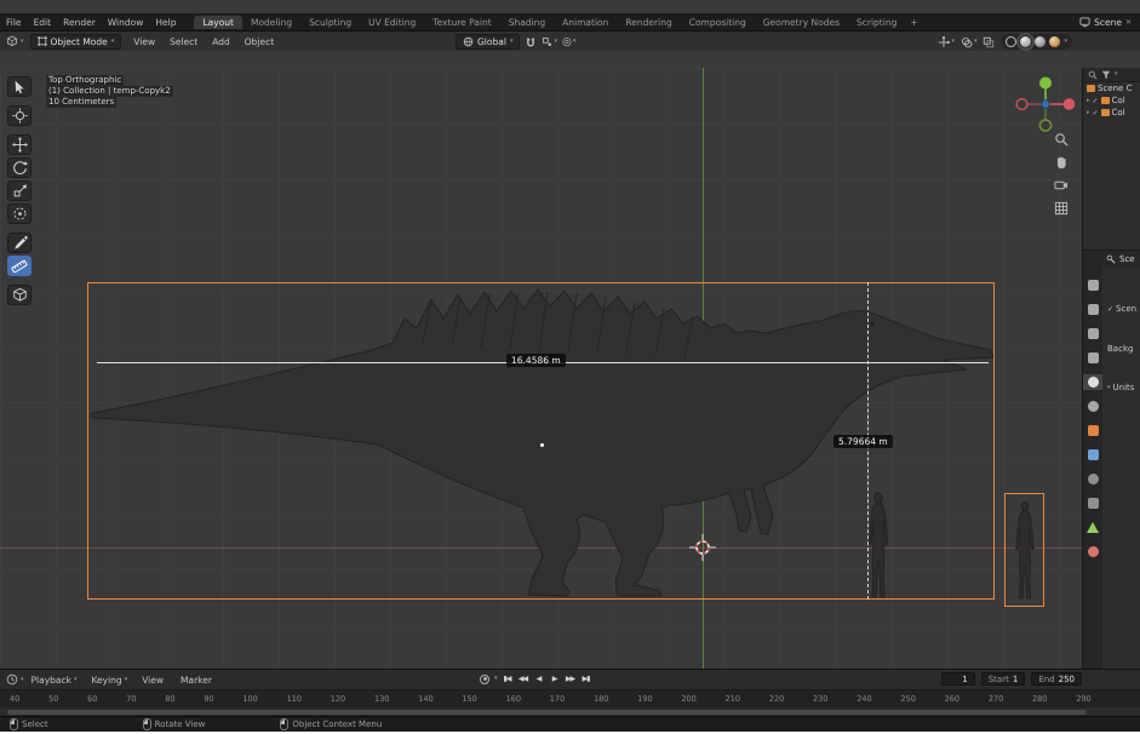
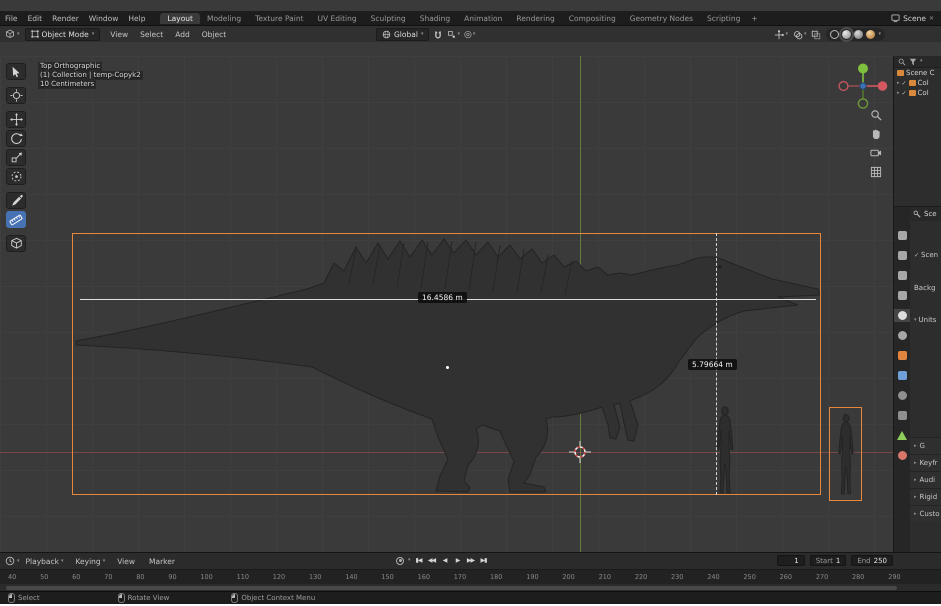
  File
  Edit
  Render
  Window
  Help
  Layout
  Modeling
- Sculpting
+ Texture Paint
  UV Editing
- Texture Paint
+ Sculpting
  Shading
  Animation
  Rendering
  Compositing
  Geometry Nodes
  Scripting
  +
  Scene
  Object Mode
  View
  Select
  Add
  Object
  Global
  ◎
  16.4586 m
  5.79664 m
  Top Orthographic
  (1) Collection | temp-Copyk2
  10 Centimeters
  Scene C
  Col
  Col
  Sce
  Scen
  Backg
  Units
+ G
+ Keyfr
+ Audi
+ Rigid
+ Custo
  Playback
  Keying
  View
  Marker
  1
  Start
  1
  End
  250
  40
  50
  60
  70
  80
  90
  100
  110
  120
  130
  140
  150
  160
  170
  180
  190
  200
  210
  220
  230
  240
  250
  260
  270
  280
  290
  Select
  Rotate View
  Object Context Menu
